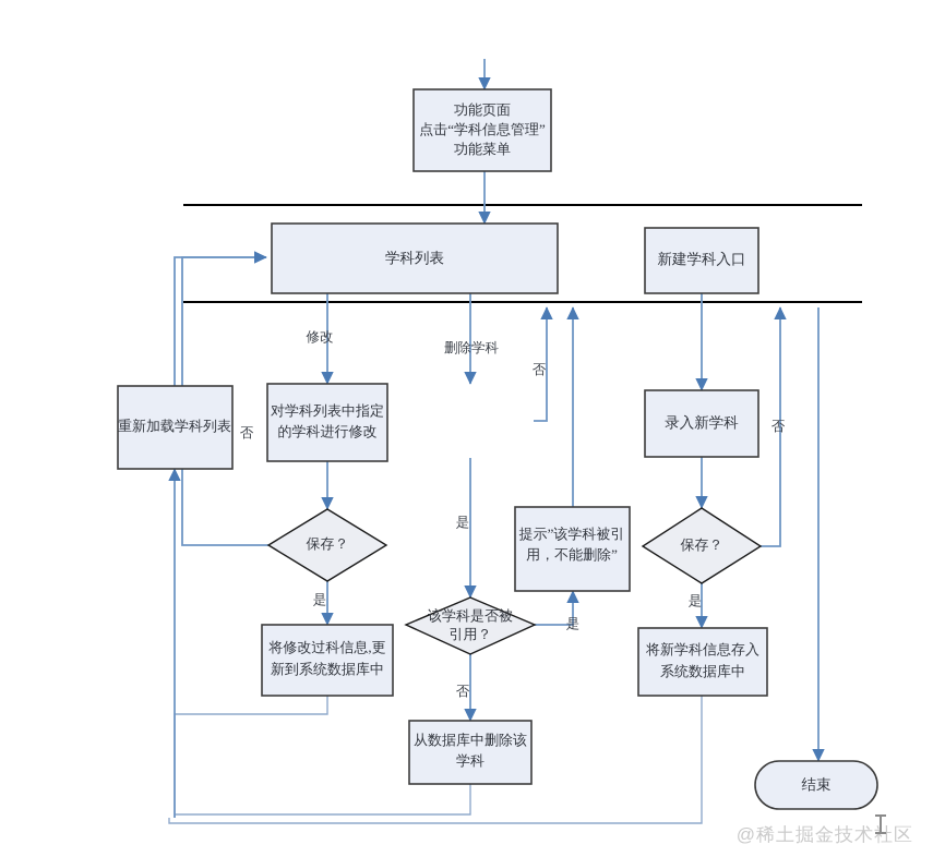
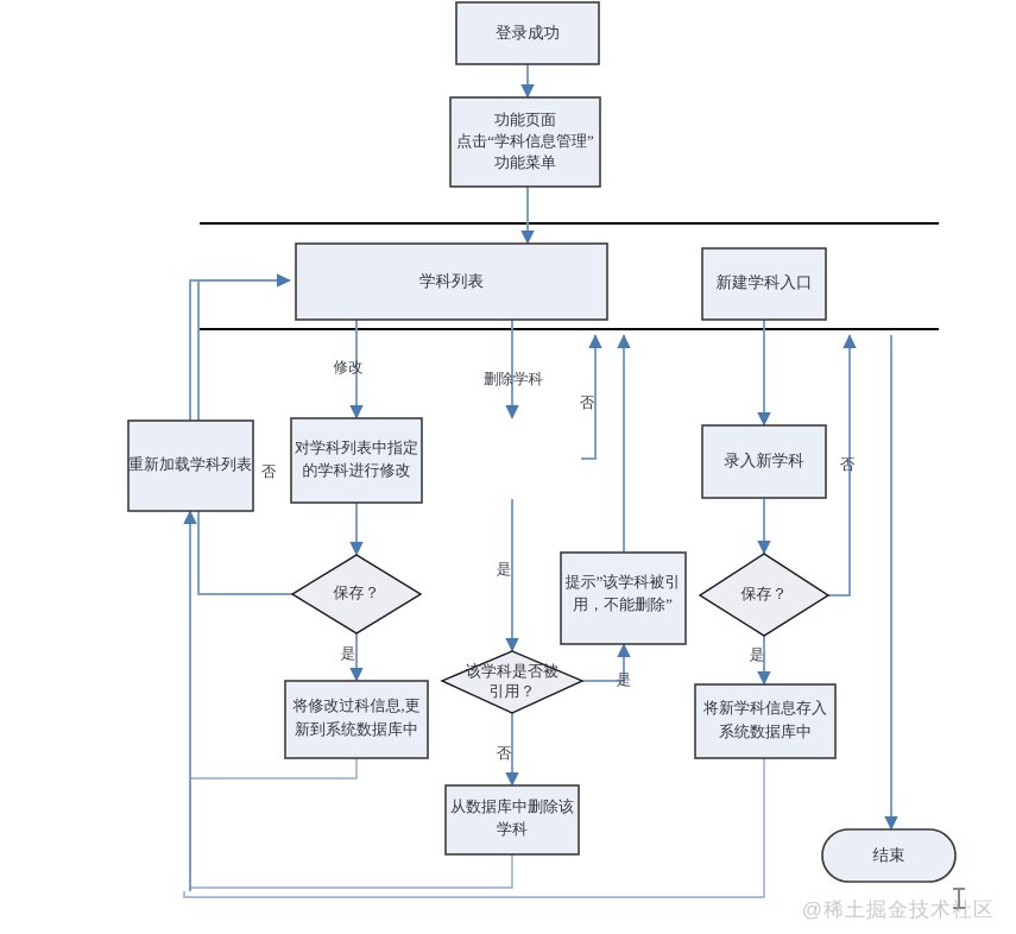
+ 登录成功
  功能页面
  点击“学科信息管理”
  功能菜单
  学科列表
  新建学科入口
  重新加载学科列表
  对学科列表中指定
  的学科进行修改
  录入新学科
  保存？
  提示”该学科被引
  用，不能删除”
  保存？
  该学科是否被
  引用？
  将修改过科信息,更
  新到系统数据库中
  将新学科信息存入
  系统数据库中
  从数据库中删除该
  学科
  结束
  修改
  删除学科
  否
  否
  否
  是
  是
  是
  是
  否
  @稀土掘金技术社区
